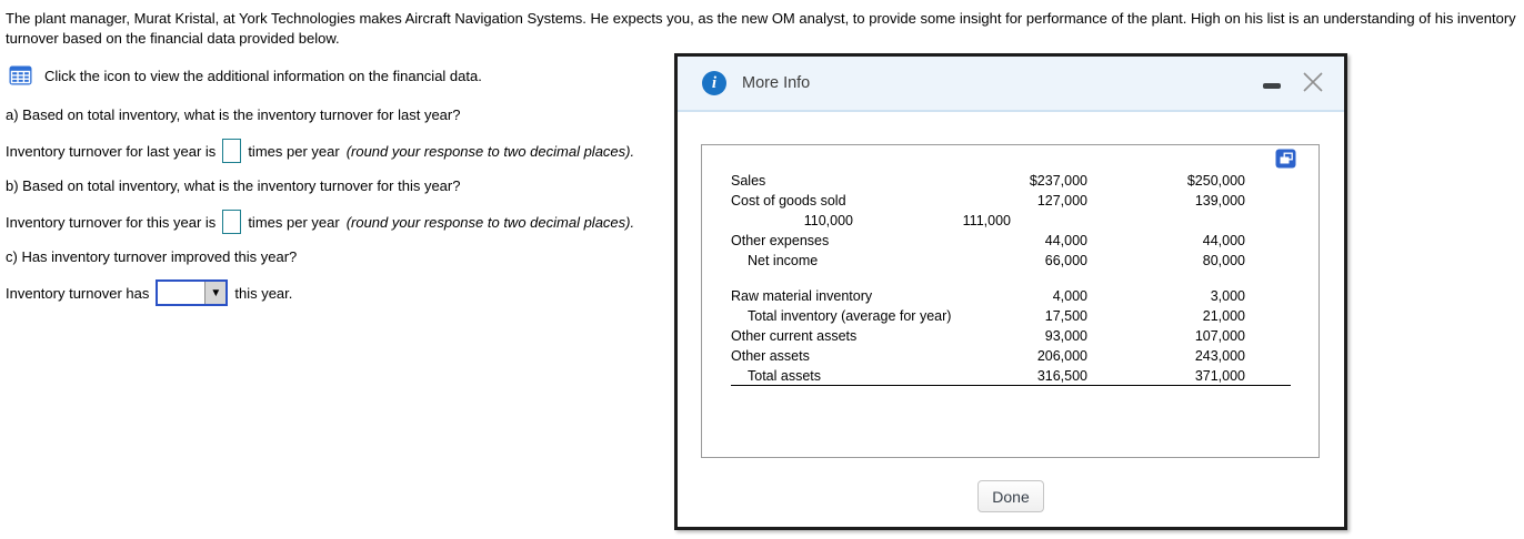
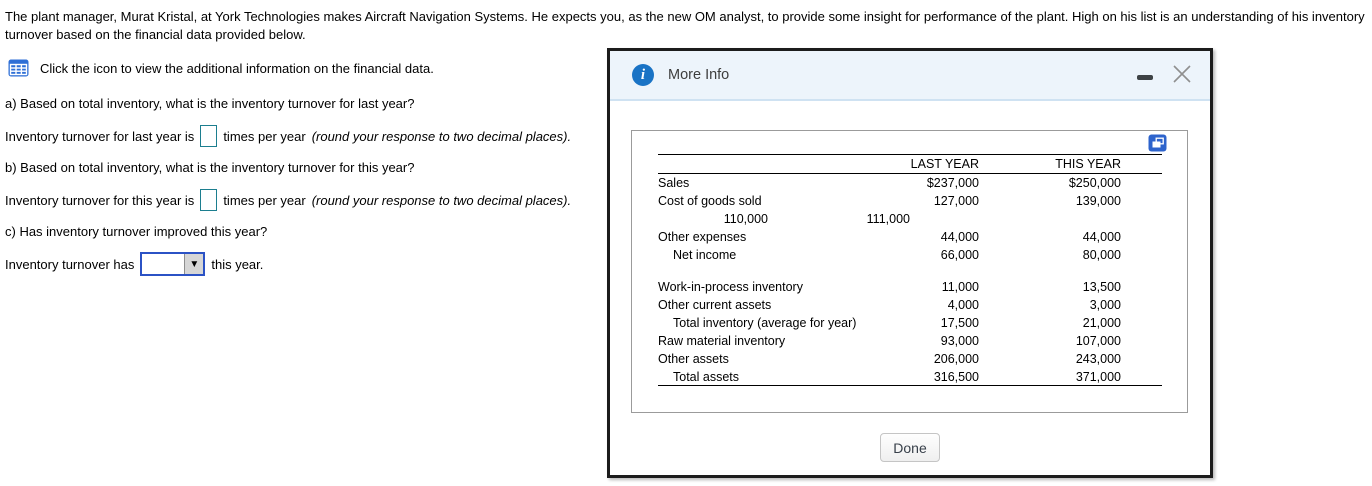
  The plant manager, Murat Kristal, at York Technologies makes Aircraft Navigation Systems. He expects you, as the new OM analyst, to provide some insight for performance of the plant. High on his list is an understanding of his inventory turnover based on the financial data provided below.
  Click the icon to view the additional information on the financial data.
  a) Based on total inventory, what is the inventory turnover for last year?
  Inventory turnover for last year is
  times per year
  (round your response to two decimal places).
  b) Based on total inventory, what is the inventory turnover for this year?
  Inventory turnover for this year is
  times per year
  (round your response to two decimal places).
  c) Has inventory turnover improved this year?
  Inventory turnover has
  ▼
  this year.
  i
  More Info
+ LAST YEAR
+ THIS YEAR
  Sales
  $237,000
  $250,000
  Cost of goods sold
  127,000
  139,000
  110,000
  111,000
  Other expenses
  44,000
  44,000
  Net income
  66,000
  80,000
+ Work-in-process inventory
+ 11,000
+ 13,500
- Raw material inventory
+ Other current assets
  4,000
  3,000
  Total inventory (average for year)
  17,500
  21,000
- Other current assets
+ Raw material inventory
  93,000
  107,000
  Other assets
  206,000
  243,000
  Total assets
  316,500
  371,000
  Done
